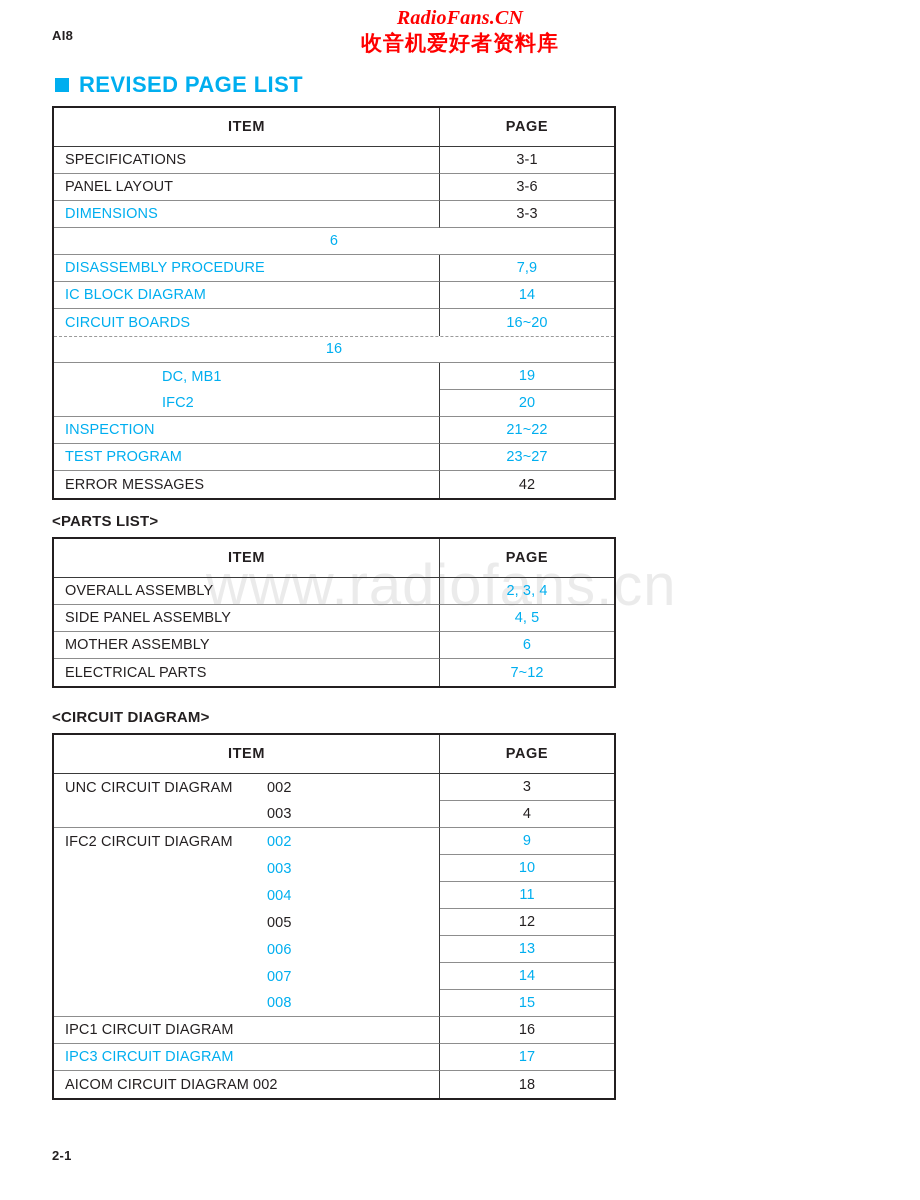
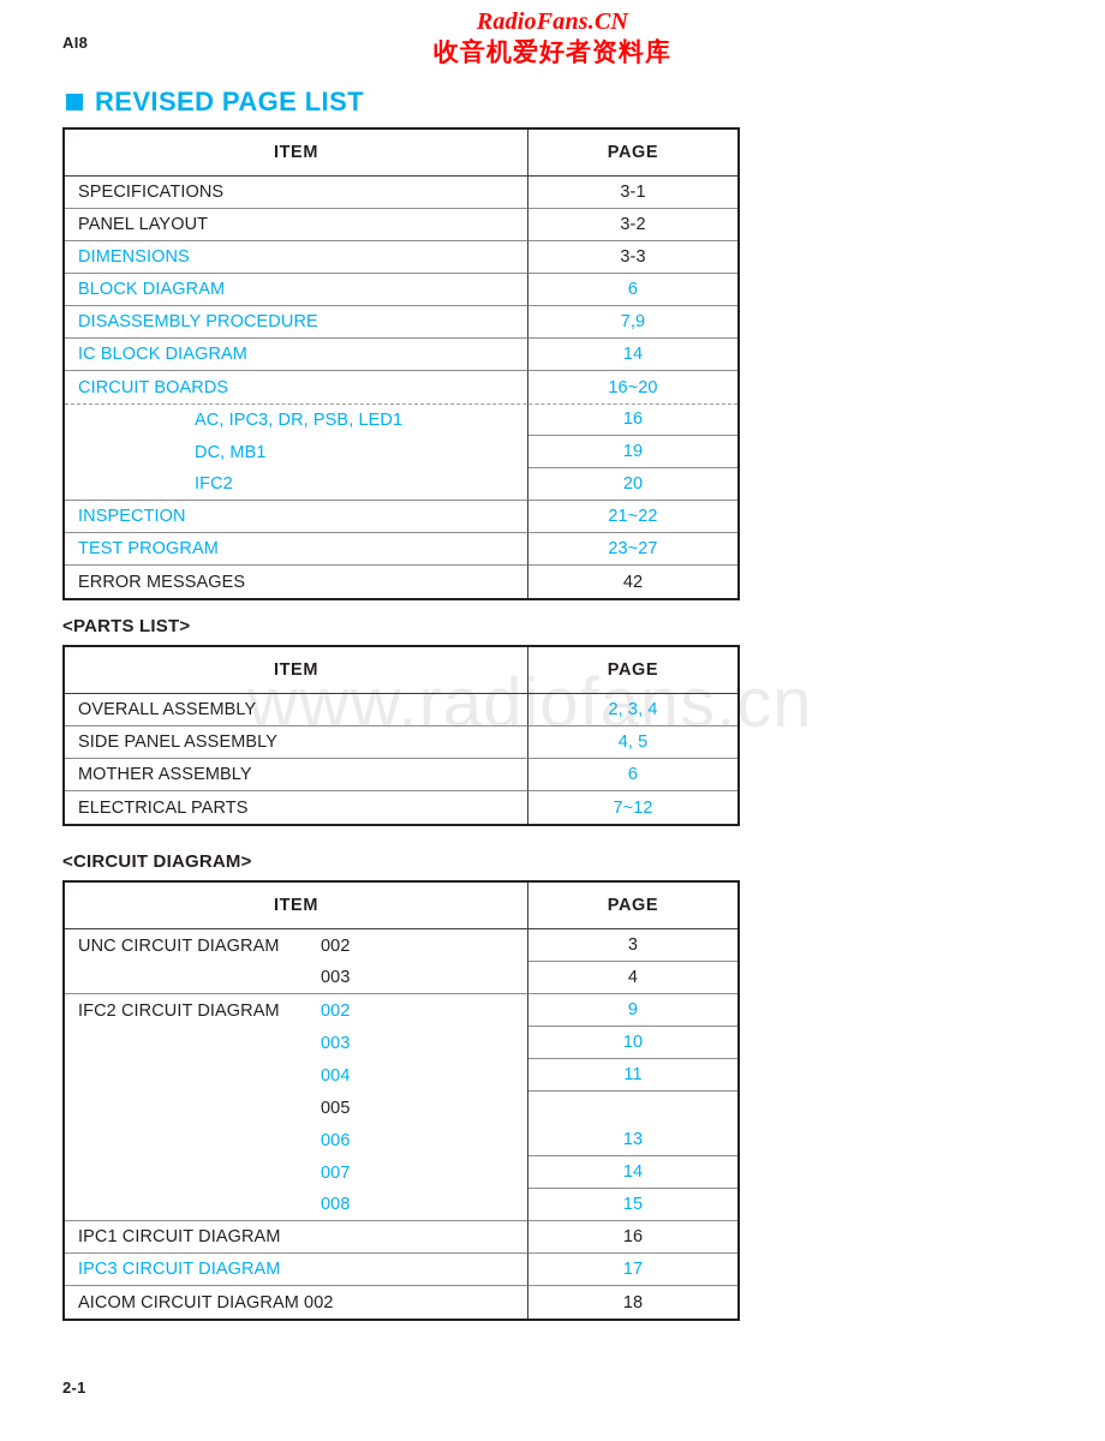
  AI8
  RadioFans.CN
  收音机爱好者资料库
  www.radiofans.cn
  REVISED PAGE LIST
  ITEM
  PAGE
  SPECIFICATIONS
  3-1
  PANEL LAYOUT
- 3-6
+ 3-2
  DIMENSIONS
  3-3
+ BLOCK DIAGRAM
  6
  DISASSEMBLY PROCEDURE
  7,9
  IC BLOCK DIAGRAM
  14
  CIRCUIT BOARDS
  16~20
+ AC, IPC3, DR, PSB, LED1
  16
  DC, MB1
  19
  IFC2
  20
  INSPECTION
  21~22
  TEST PROGRAM
  23~27
  ERROR MESSAGES
  42
  <PARTS LIST>
  ITEM
  PAGE
  OVERALL ASSEMBLY
  2, 3, 4
  SIDE PANEL ASSEMBLY
  4, 5
  MOTHER ASSEMBLY
  6
  ELECTRICAL PARTS
  7~12
  <CIRCUIT DIAGRAM>
  ITEM
  PAGE
  UNC CIRCUIT DIAGRAM
  002
  3
  003
  4
  IFC2 CIRCUIT DIAGRAM
  002
  9
  003
  10
  004
  11
  005
- 12
  006
  13
  007
  14
  008
  15
  IPC1 CIRCUIT DIAGRAM
  16
  IPC3 CIRCUIT DIAGRAM
  17
  AICOM CIRCUIT DIAGRAM 002
  18
  2-1
